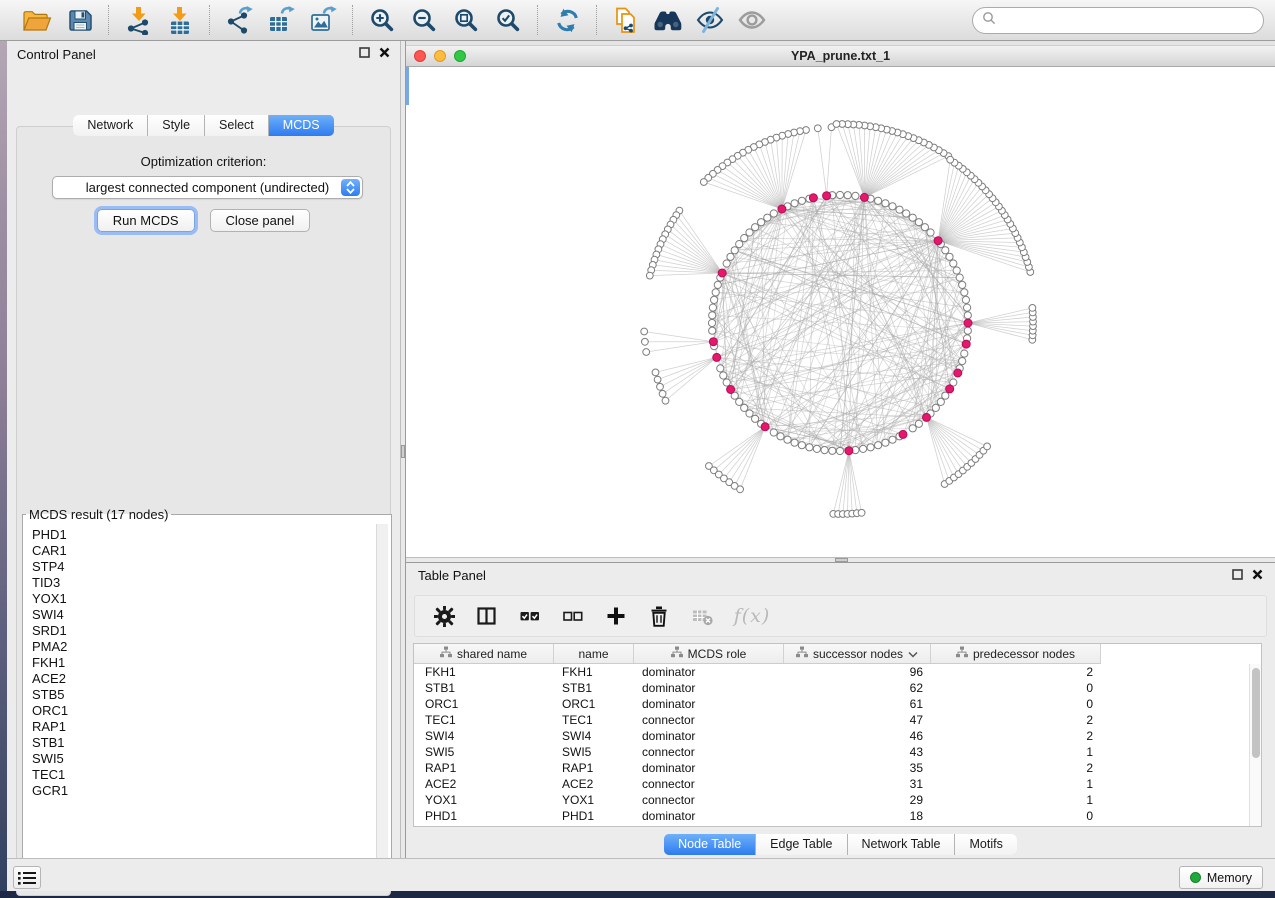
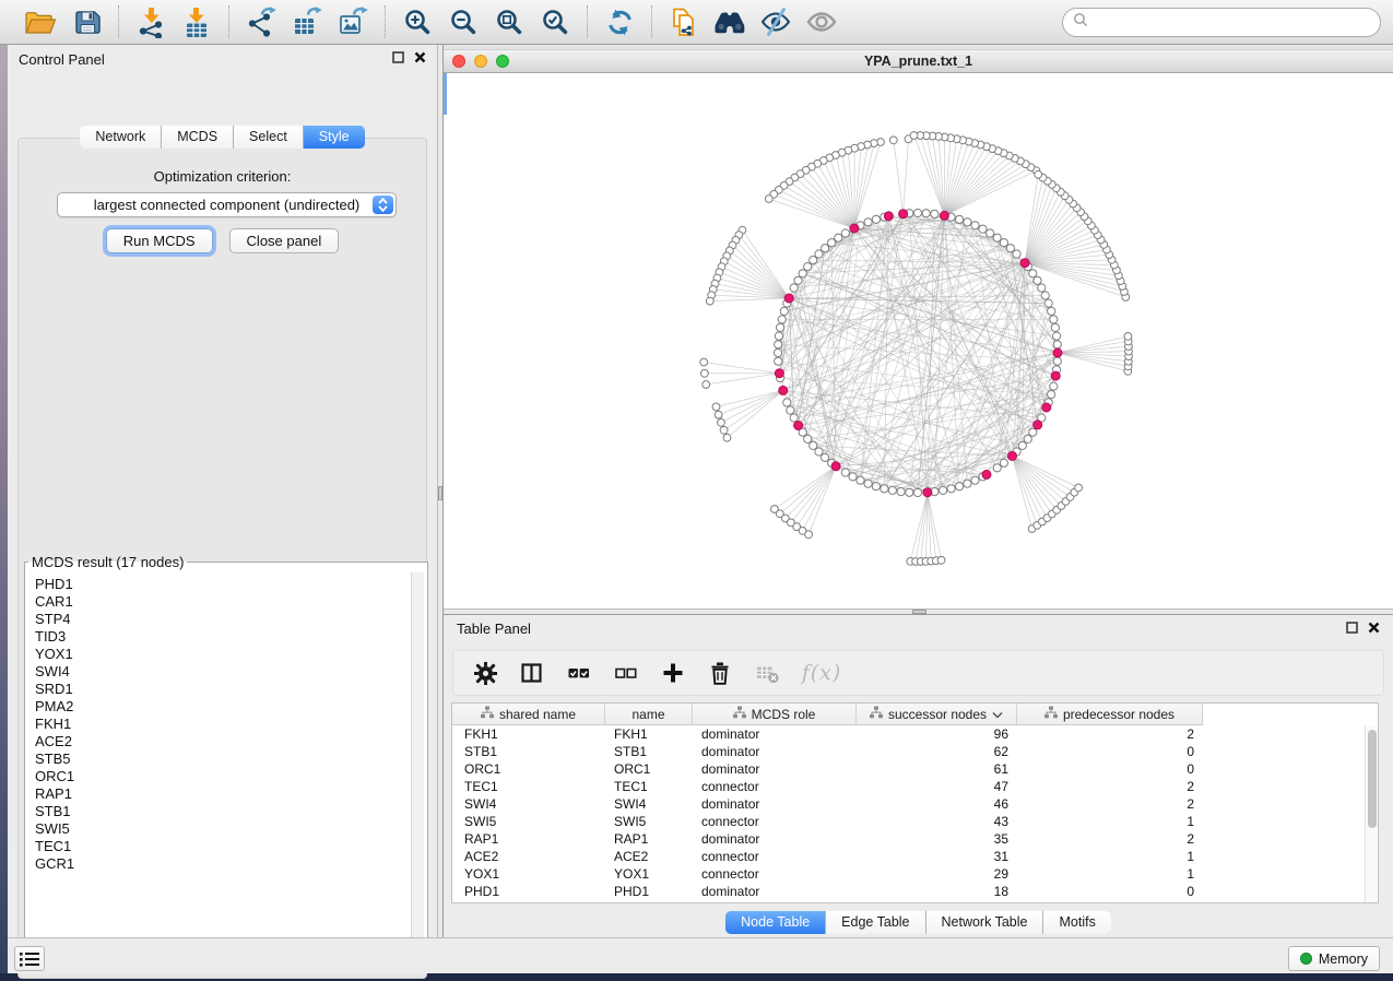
  Control Panel
  Network
- Style
+ MCDS
  Select
- MCDS
+ Style
  Optimization criterion:
  largest connected component (undirected)
  Run MCDS
  Close panel
  MCDS result (17 nodes)
  PHD1
  CAR1
  STP4
  TID3
  YOX1
  SWI4
  SRD1
  PMA2
  FKH1
  ACE2
  STB5
  ORC1
  RAP1
  STB1
  SWI5
  TEC1
  GCR1
  YPA_prune.txt_1
  Table Panel
  f(x)
  shared name
  name
  MCDS role
  successor nodes
  predecessor nodes
  FKH1
  FKH1
  dominator
  96
  2
  STB1
  STB1
  dominator
  62
  0
  ORC1
  ORC1
  dominator
  61
  0
  TEC1
  TEC1
  connector
  47
  2
  SWI4
  SWI4
  dominator
  46
  2
  SWI5
  SWI5
  connector
  43
  1
  RAP1
  RAP1
  dominator
  35
  2
  ACE2
  ACE2
  connector
  31
  1
  YOX1
  YOX1
  connector
  29
  1
  PHD1
  PHD1
  dominator
  18
  0
  Node Table
  Edge Table
  Network Table
  Motifs
  Memory
